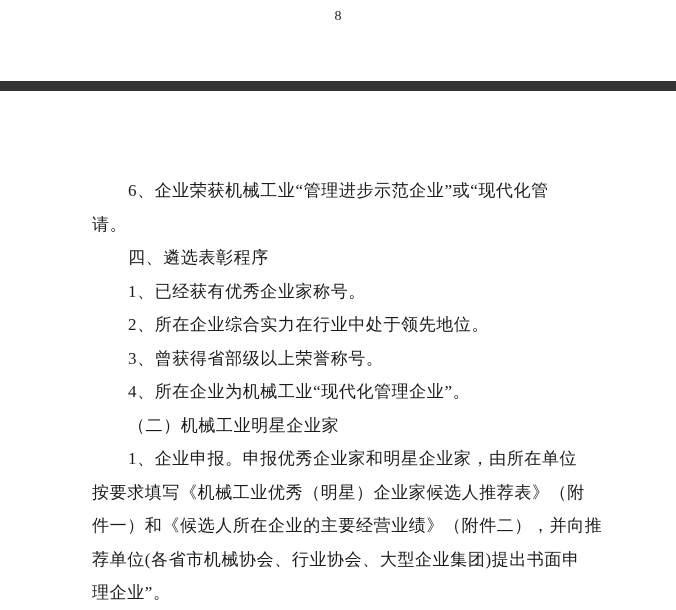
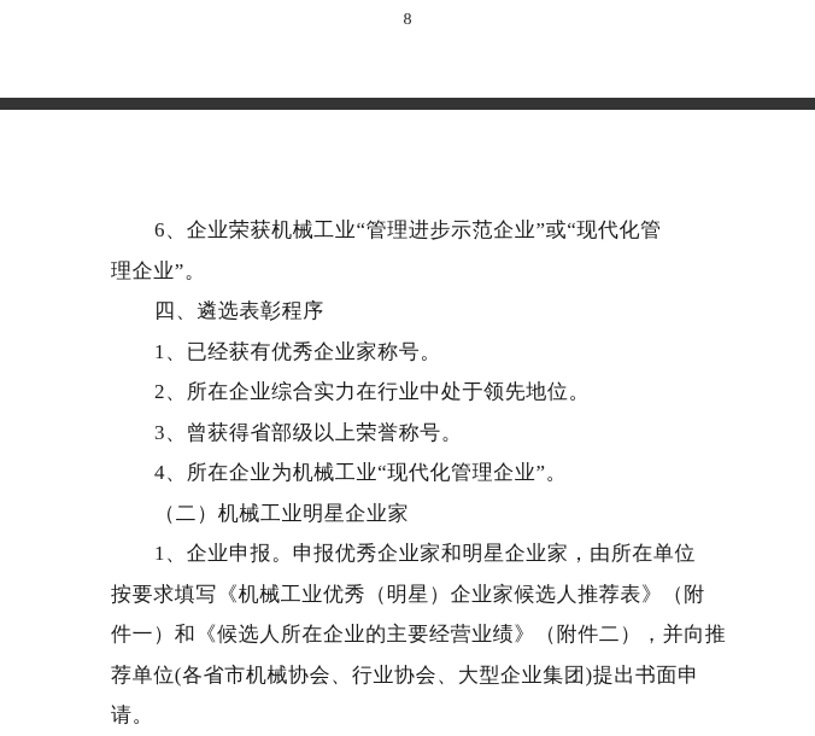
  8
  6、企业荣获机械工业“管理进步示范企业”或“现代化管
- 请。
+ 理企业”。
  四、遴选表彰程序
  1、已经获有优秀企业家称号。
  2、所在企业综合实力在行业中处于领先地位。
  3、曾获得省部级以上荣誉称号。
  4、所在企业为机械工业“现代化管理企业”。
  （二）机械工业明星企业家
  1、企业申报。申报优秀企业家和明星企业家，由所在单位
  按要求填写《机械工业优秀（明星）企业家候选人推荐表》（附
  件一）和《候选人所在企业的主要经营业绩》（附件二），并向推
  荐单位(各省市机械协会、行业协会、大型企业集团)提出书面申
- 理企业”。
+ 请。
